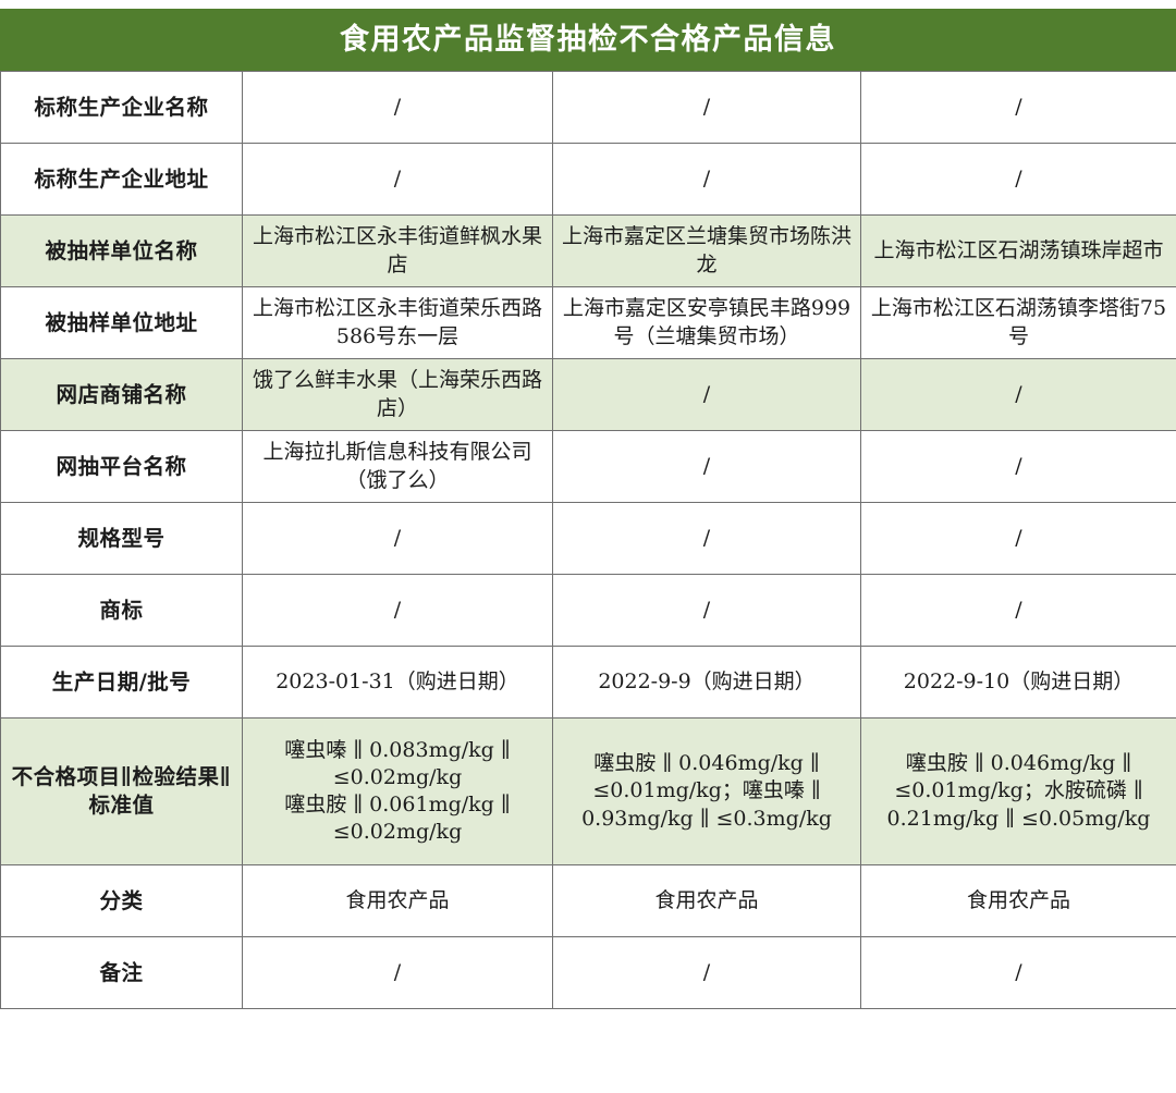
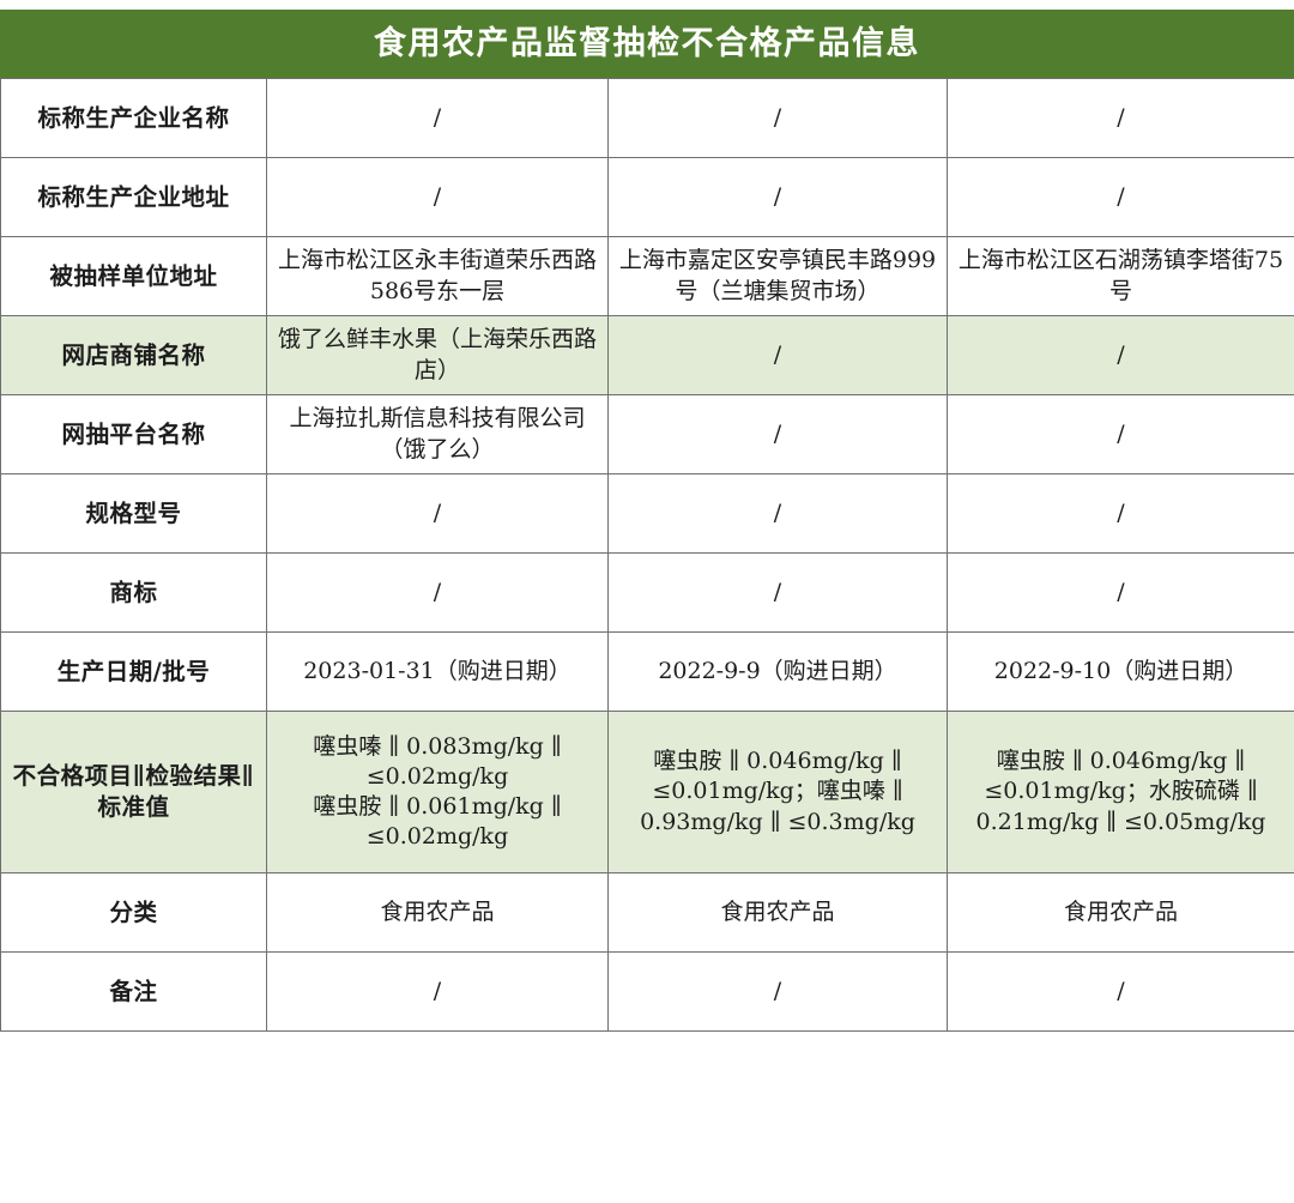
  食用农产品监督抽检不合格产品信息
  标称生产企业名称	/	/	/
  标称生产企业地址	/	/	/
- 被抽样单位名称	上海市松江区永丰街道鲜枫水果店	上海市嘉定区兰塘集贸市场陈洪龙	上海市松江区石湖荡镇珠岸超市
  被抽样单位地址	上海市松江区永丰街道荣乐西路586号东一层	上海市嘉定区安亭镇民丰路999号（兰塘集贸市场）	上海市松江区石湖荡镇李塔街75号
  网店商铺名称	饿了么鲜丰水果（上海荣乐西路店）	/	/
  网抽平台名称	上海拉扎斯信息科技有限公司（饿了么）	/	/
  规格型号	/	/	/
  商标	/	/	/
  生产日期/批号	2023-01-31（购进日期）	2022-9-9（购进日期）	2022-9-10（购进日期）
  不合格项目∥检验结果∥标准值	噻虫嗪 ∥ 0.083mg/kg ∥ ≤0.02mg/kg噻虫胺 ∥ 0.061mg/kg ∥ ≤0.02mg/kg	噻虫胺 ∥ 0.046mg/kg ∥ ≤0.01mg/kg；噻虫嗪 ∥ 0.93mg/kg ∥ ≤0.3mg/kg	噻虫胺 ∥ 0.046mg/kg ∥ ≤0.01mg/kg；水胺硫磷 ∥ 0.21mg/kg ∥ ≤0.05mg/kg
  分类	食用农产品	食用农产品	食用农产品
  备注	/	/	/
